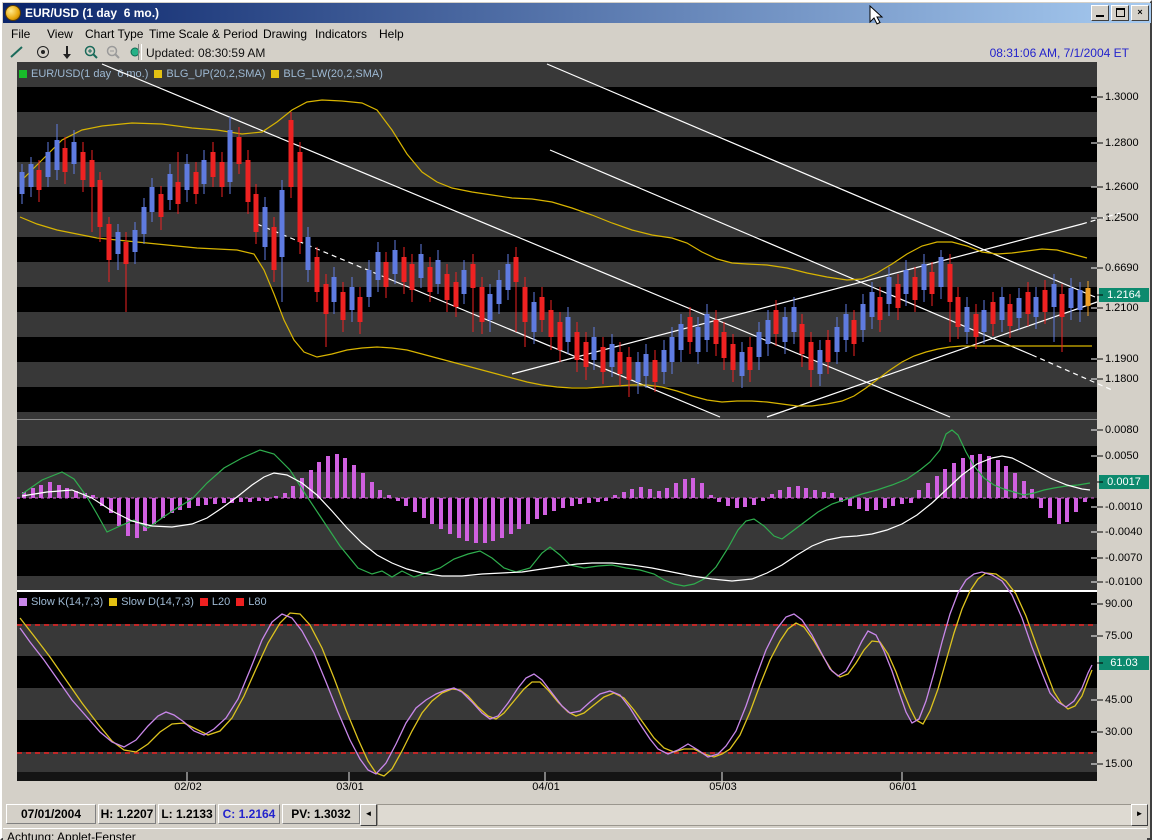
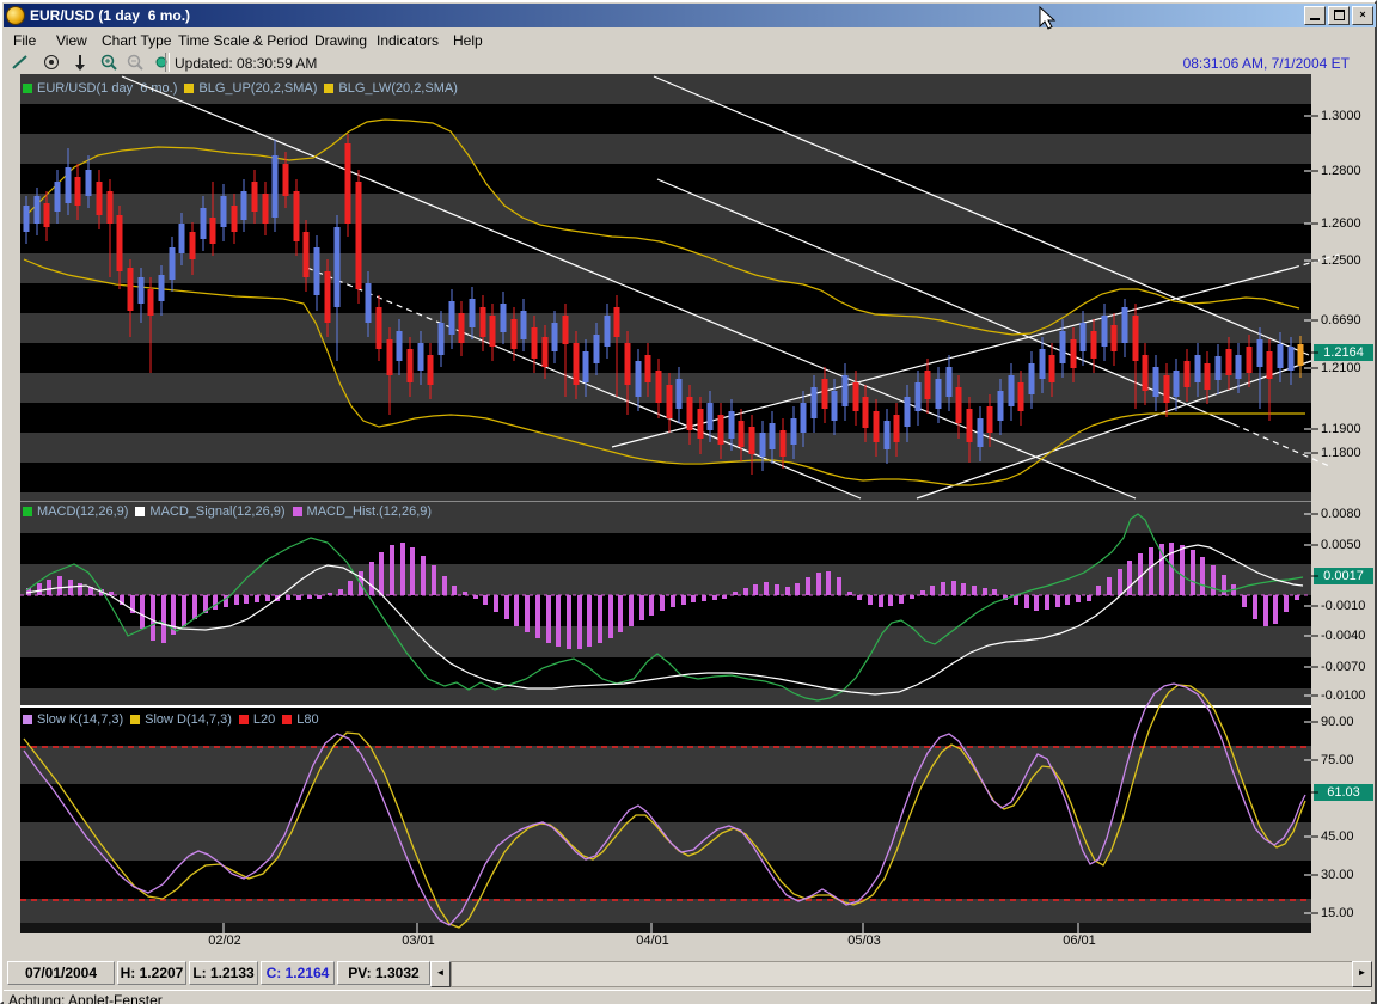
  EUR/USD (1 day 6 mo.)
  ×
  File
  View
  Chart Type
  Time Scale & Period
  Drawing
  Indicators
  Help
  Updated: 08:30:59 AM
  08:31:06 AM, 7/1/2004 ET
  EUR/USD(1 day 6 mo.)
  BLG_UP(20,2,SMA)
  BLG_LW(20,2,SMA)
+ MACD(12,26,9)
+ MACD_Signal(12,26,9)
+ MACD_Hist.(12,26,9)
  Slow K(14,7,3)
  Slow D(14,7,3)
  L20
  L80
  1.3000
  1.2800
  1.2600
  1.2500
  0.6690
  1.2100
  1.1900
  1.1800
  1.2164
  0.0080
  0.0050
  -0.0010
  -0.0040
  -0.0070
  -0.0100
  0.0017
  90.00
  75.00
  45.00
  30.00
  15.00
  61.03
  02/02
  03/01
  04/01
  05/03
  06/01
  07/01/2004
  H: 1.2207
  L: 1.2133
  C: 1.2164
  PV: 1.3032
  ◄
  ►
  Achtung: Applet-Fenster
